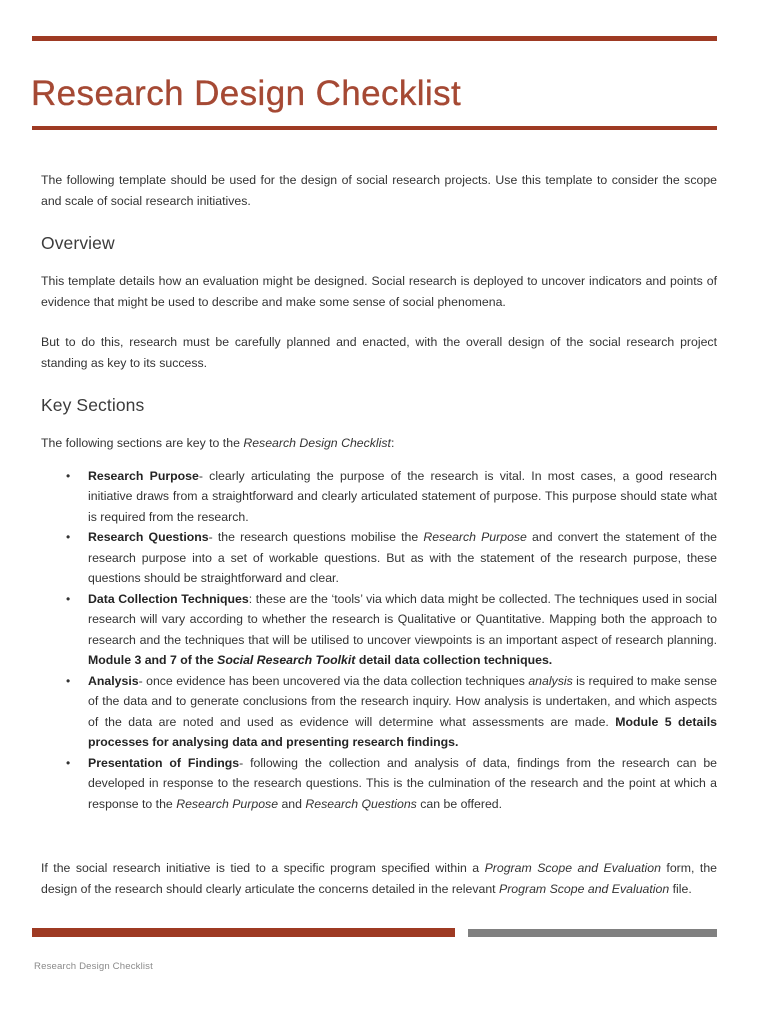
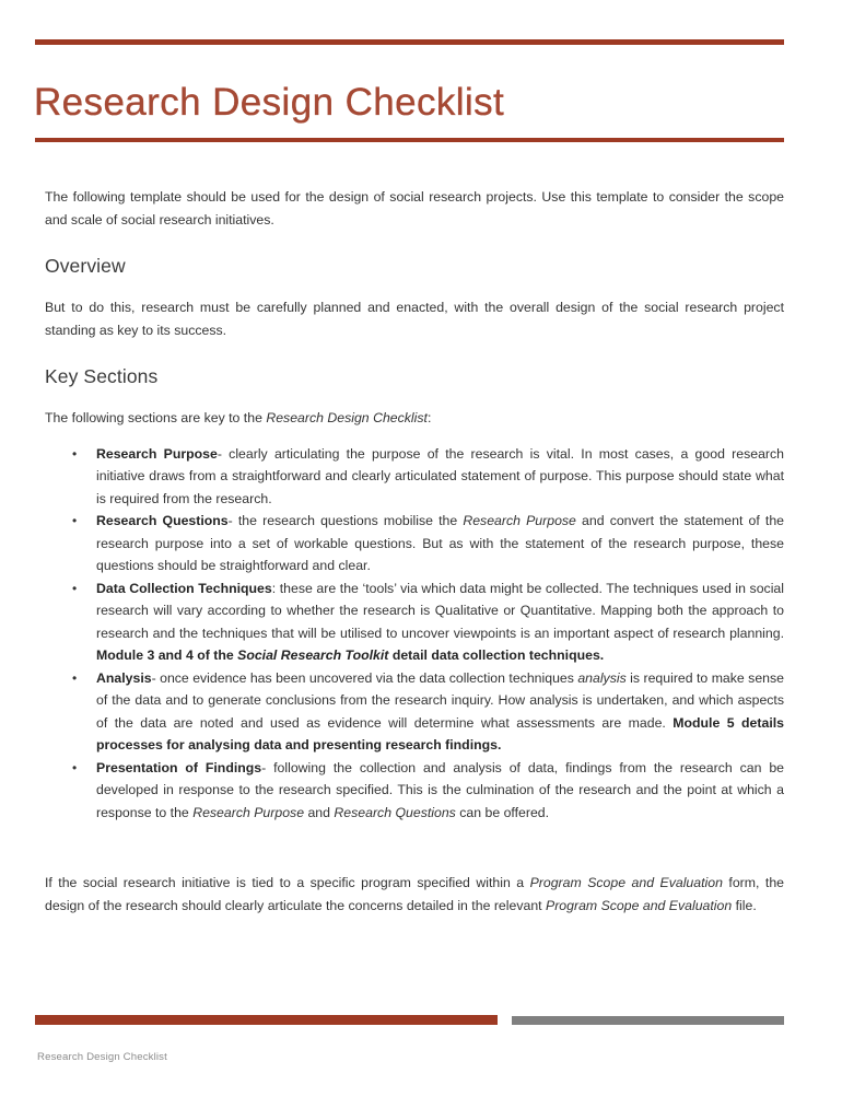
  Research Design Checklist
  The following template should be used for the design of social research projects. Use this template to consider the scope and scale of social research initiatives.
  Overview
- This template details how an evaluation might be designed. Social research is deployed to uncover indicators and points of evidence that might be used to describe and make some sense of social phenomena.
  But to do this, research must be carefully planned and enacted, with the overall design of the social research project standing as key to its success.
  Key Sections
  The following sections are key to the Research Design Checklist:
  Research Purpose- clearly articulating the purpose of the research is vital. In most cases, a good research initiative draws from a straightforward and clearly articulated statement of purpose. This purpose should state what is required from the research.
  Research Questions- the research questions mobilise the Research Purpose and convert the statement of the research purpose into a set of workable questions. But as with the statement of the research purpose, these questions should be straightforward and clear.
- Data Collection Techniques: these are the ‘tools’ via which data might be collected. The techniques used in social research will vary according to whether the research is Qualitative or Quantitative. Mapping both the approach to research and the techniques that will be utilised to uncover viewpoints is an important aspect of research planning. Module 3 and 7 of the Social Research Toolkit detail data collection techniques.
+ Data Collection Techniques: these are the ‘tools’ via which data might be collected. The techniques used in social research will vary according to whether the research is Qualitative or Quantitative. Mapping both the approach to research and the techniques that will be utilised to uncover viewpoints is an important aspect of research planning. Module 3 and 4 of the Social Research Toolkit detail data collection techniques.
  Analysis- once evidence has been uncovered via the data collection techniques analysis is required to make sense of the data and to generate conclusions from the research inquiry. How analysis is undertaken, and which aspects of the data are noted and used as evidence will determine what assessments are made. Module 5 details processes for analysing data and presenting research findings.
- Presentation of Findings- following the collection and analysis of data, findings from the research can be developed in response to the research questions. This is the culmination of the research and the point at which a response to the Research Purpose and Research Questions can be offered.
+ Presentation of Findings- following the collection and analysis of data, findings from the research can be developed in response to the research specified. This is the culmination of the research and the point at which a response to the Research Purpose and Research Questions can be offered.
  If the social research initiative is tied to a specific program specified within a Program Scope and Evaluation form, the design of the research should clearly articulate the concerns detailed in the relevant Program Scope and Evaluation file.
  Research Design Checklist
